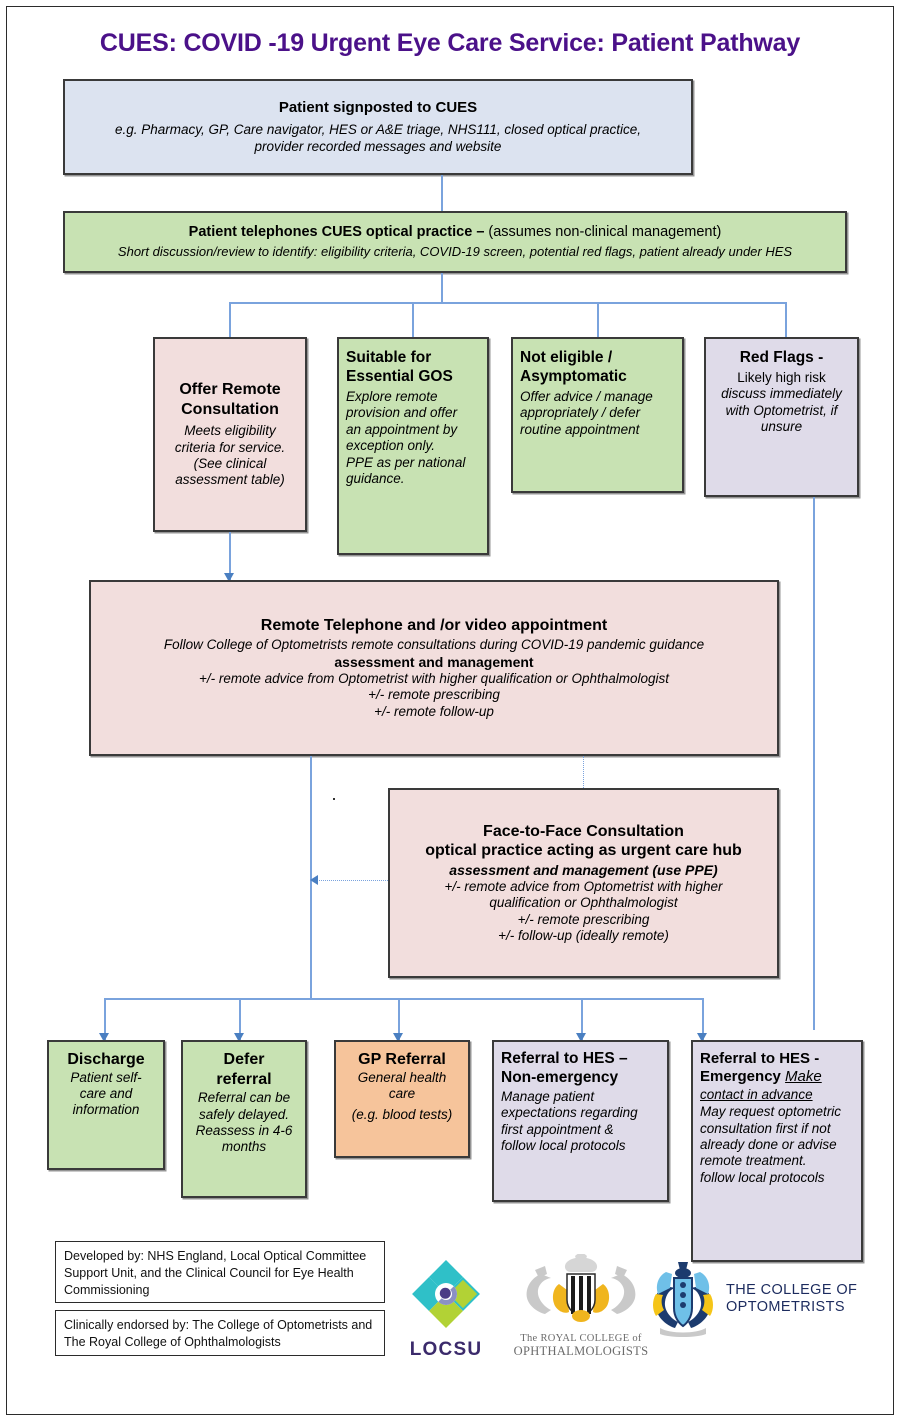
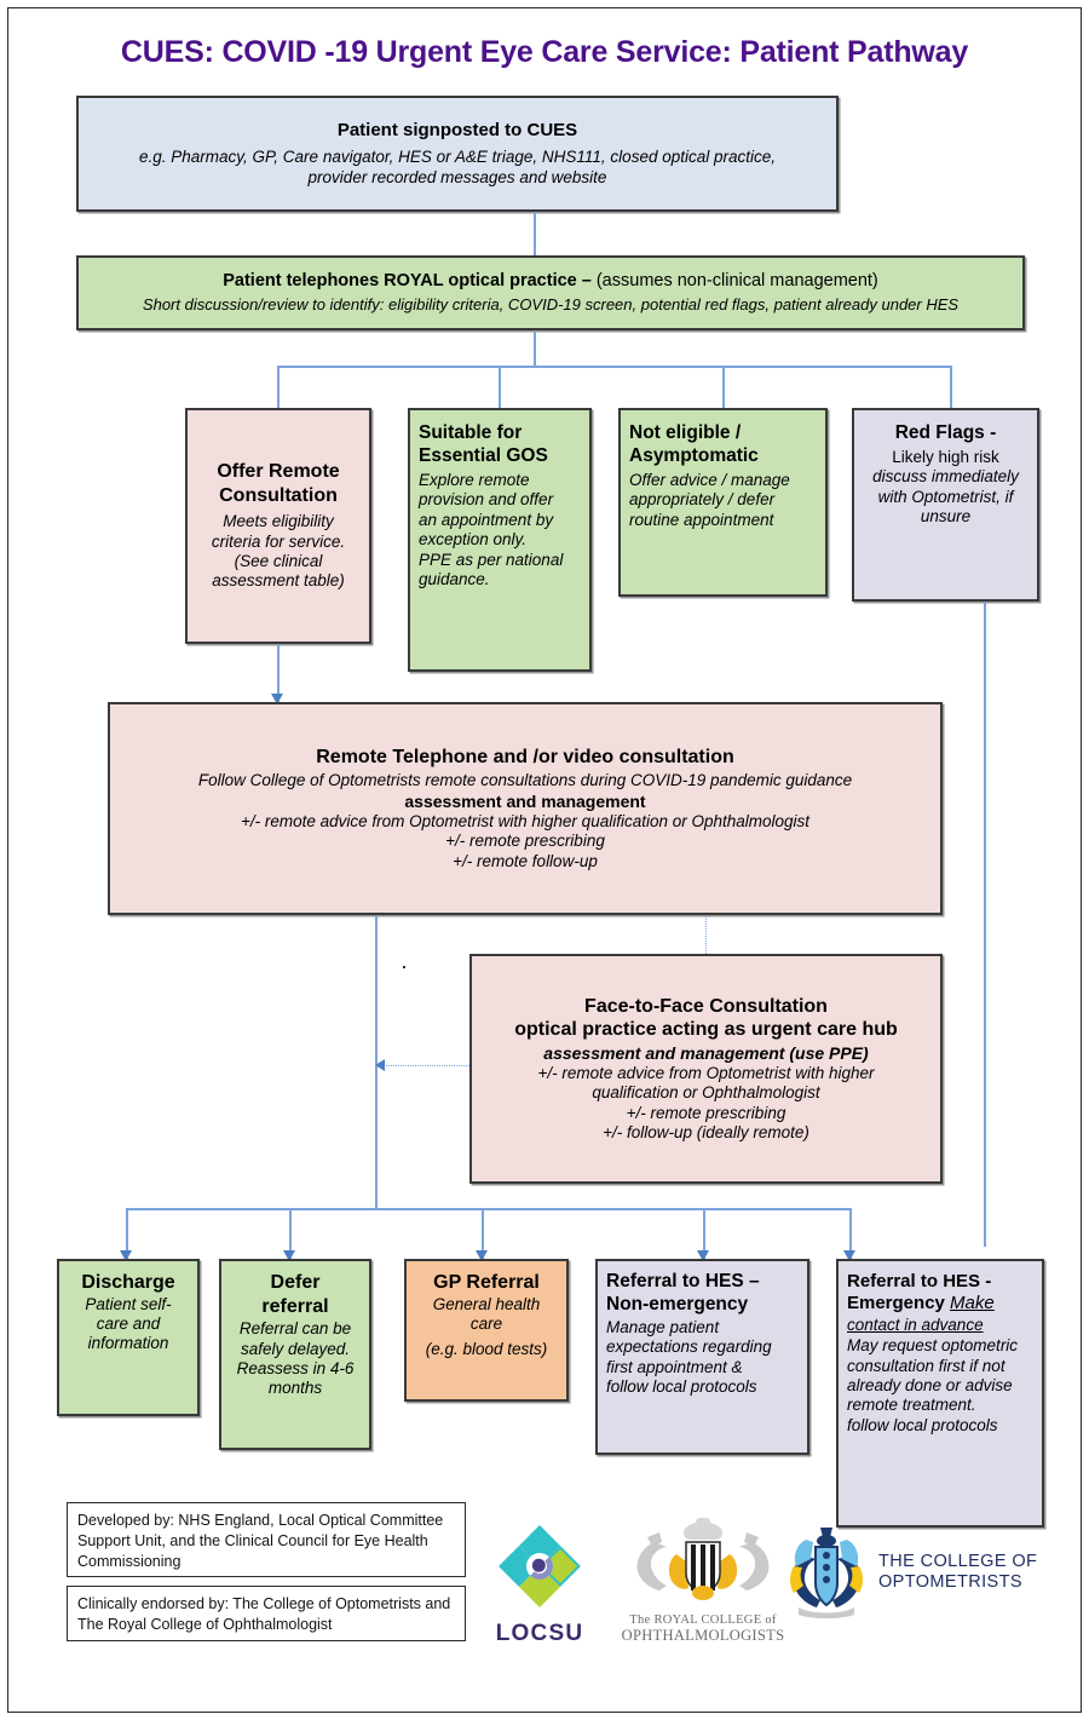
  CUES: COVID -19 Urgent Eye Care Service: Patient Pathway
  Patient signposted to CUES
  e.g. Pharmacy, GP, Care navigator, HES or A&E triage, NHS111, closed optical practice,
  provider recorded messages and website
- Patient telephones CUES optical practice – (assumes non-clinical management)
+ Patient telephones ROYAL optical practice – (assumes non-clinical management)
  Short discussion/review to identify: eligibility criteria, COVID-19 screen, potential red flags, patient already under HES
  Offer Remote
  Consultation
  Meets eligibility
  criteria for service.
  (See clinical
  assessment table)
  Suitable for
  Essential GOS
  Explore remote
  provision and offer
  an appointment by
  exception only.
  PPE as per national
  guidance.
  Not eligible /
  Asymptomatic
  Offer advice / manage
  appropriately / defer
  routine appointment
  Red Flags -
  Likely high risk
  discuss immediately
  with Optometrist, if
  unsure
- Remote Telephone and /or video appointment
+ Remote Telephone and /or video consultation
  Follow College of Optometrists remote consultations during COVID-19 pandemic guidance
  assessment and management
  +/- remote advice from Optometrist with higher qualification or Ophthalmologist
  +/- remote prescribing
  +/- remote follow-up
  Face-to-Face Consultation
  optical practice acting as urgent care hub
  assessment and management (use PPE)
  +/- remote advice from Optometrist with higher
  qualification or Ophthalmologist
  +/- remote prescribing
  +/- follow-up (ideally remote)
  Discharge
  Patient self-
  care and
  information
  Defer
  referral
  Referral can be
  safely delayed.
  Reassess in 4-6
  months
  GP Referral
  General health
  care
  (e.g. blood tests)
  Referral to HES –
  Non-emergency
  Manage patient
  expectations regarding
  first appointment &
  follow local protocols
  Referral to HES -
  Emergency Make
  contact in advance
  May request optometric
  consultation first if not
  already done or advise
  remote treatment.
  follow local protocols
  Developed by: NHS England, Local Optical Committee Support Unit, and the Clinical Council for Eye Health Commissioning
- Clinically endorsed by: The College of Optometrists and The Royal College of Ophthalmologists
+ Clinically endorsed by: The College of Optometrists and The Royal College of Ophthalmologist
  LOCSU
  The ROYAL COLLEGE of
  OPHTHALMOLOGISTS
  THE COLLEGE OF
  OPTOMETRISTS
